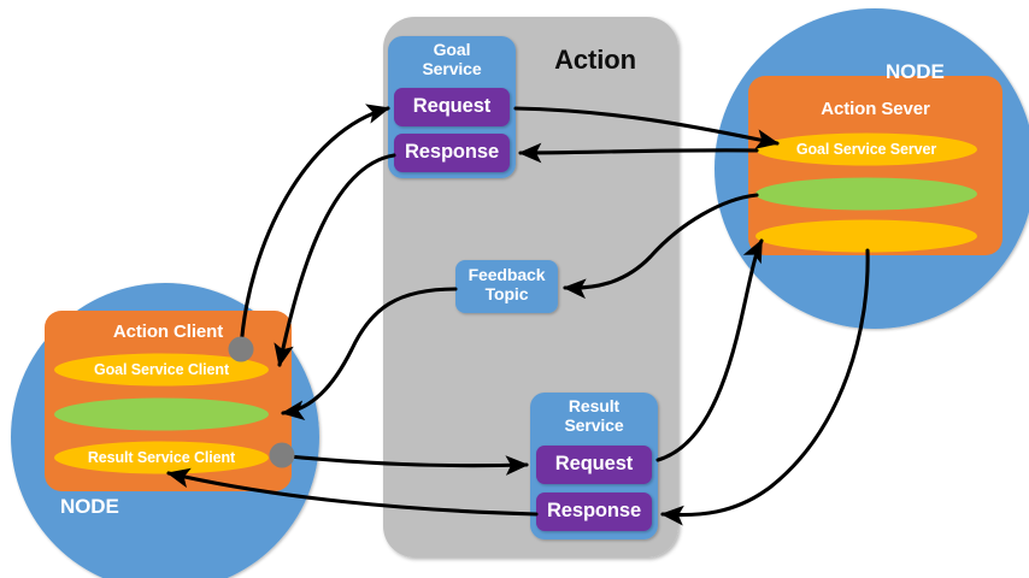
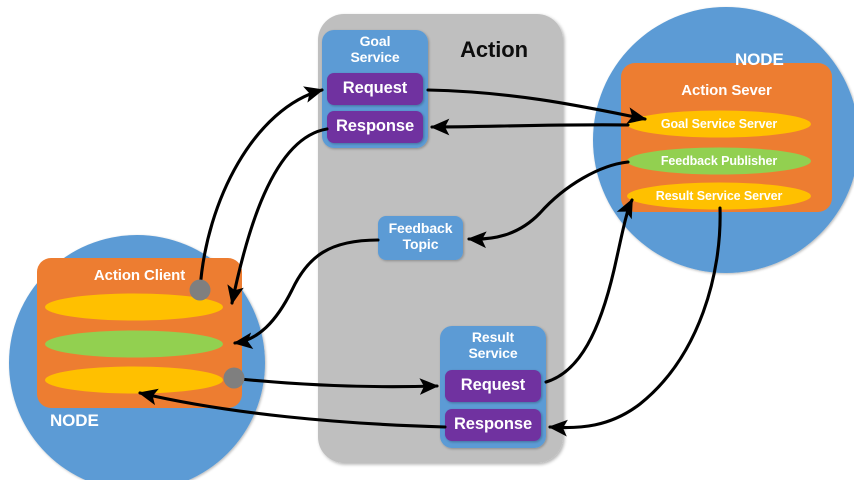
  Action
  Goal
  Service
  Request
  Response
  Feedback
  Topic
  Result
  Service
  Request
  Response
  NODE
  Action Sever
  Goal Service Server
+ Feedback Publisher
+ Result Service Server
  NODE
  Action Client
- Goal Service Client
- Result Service Client
